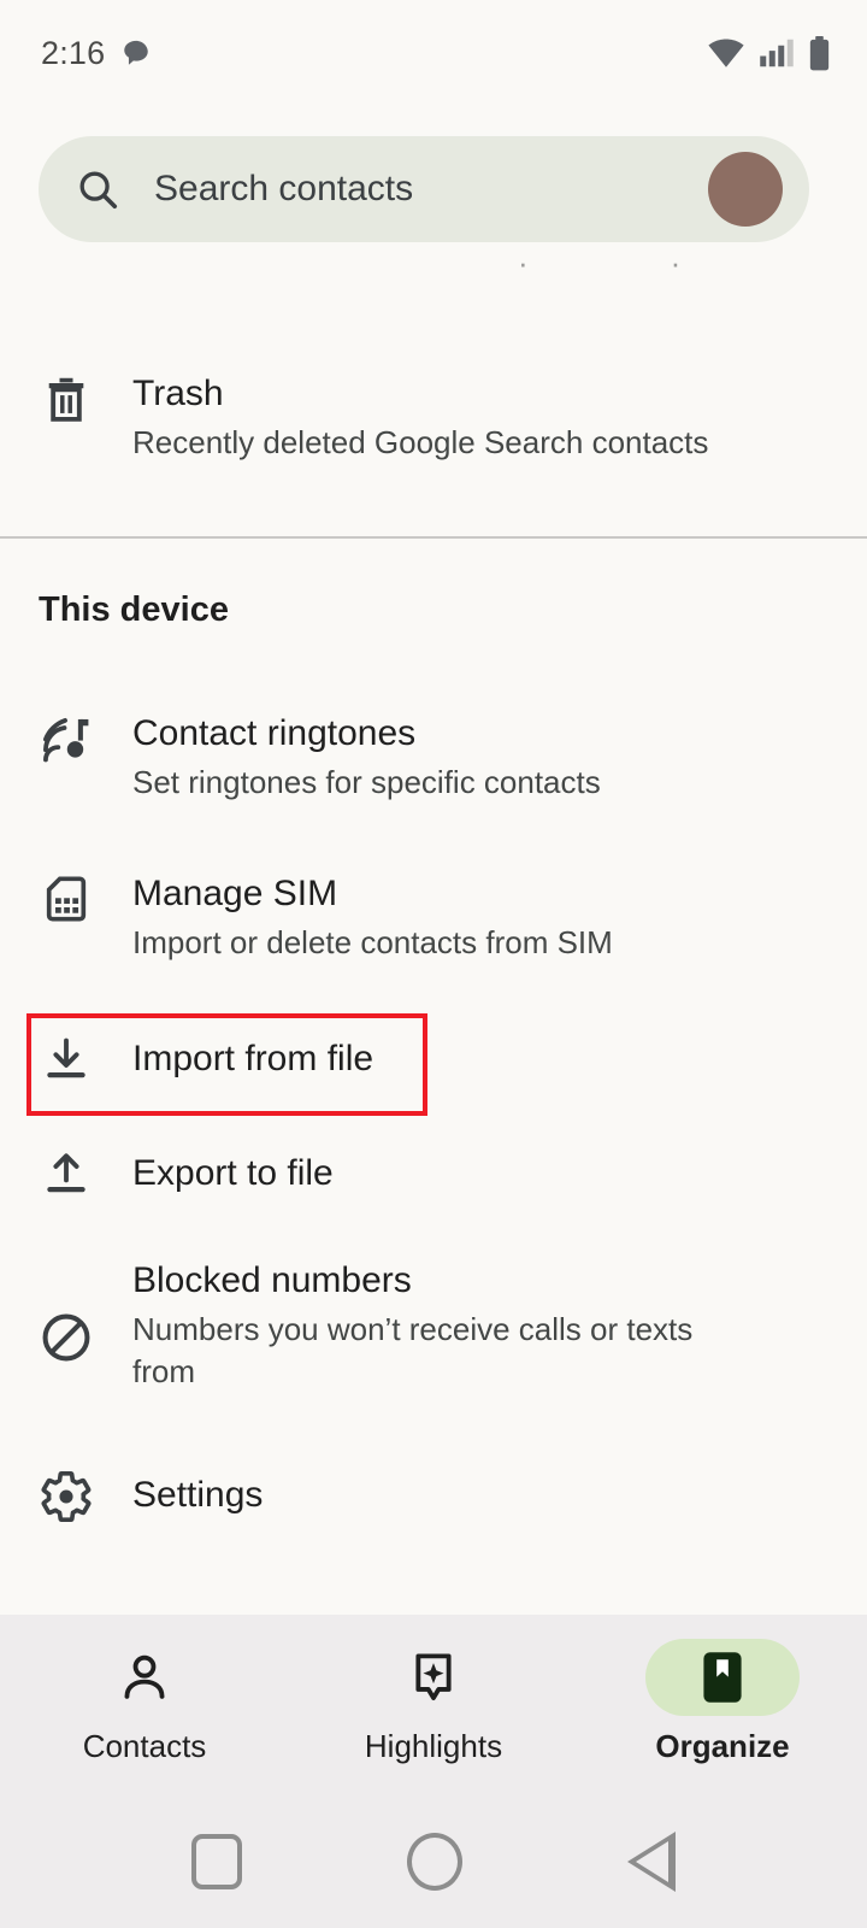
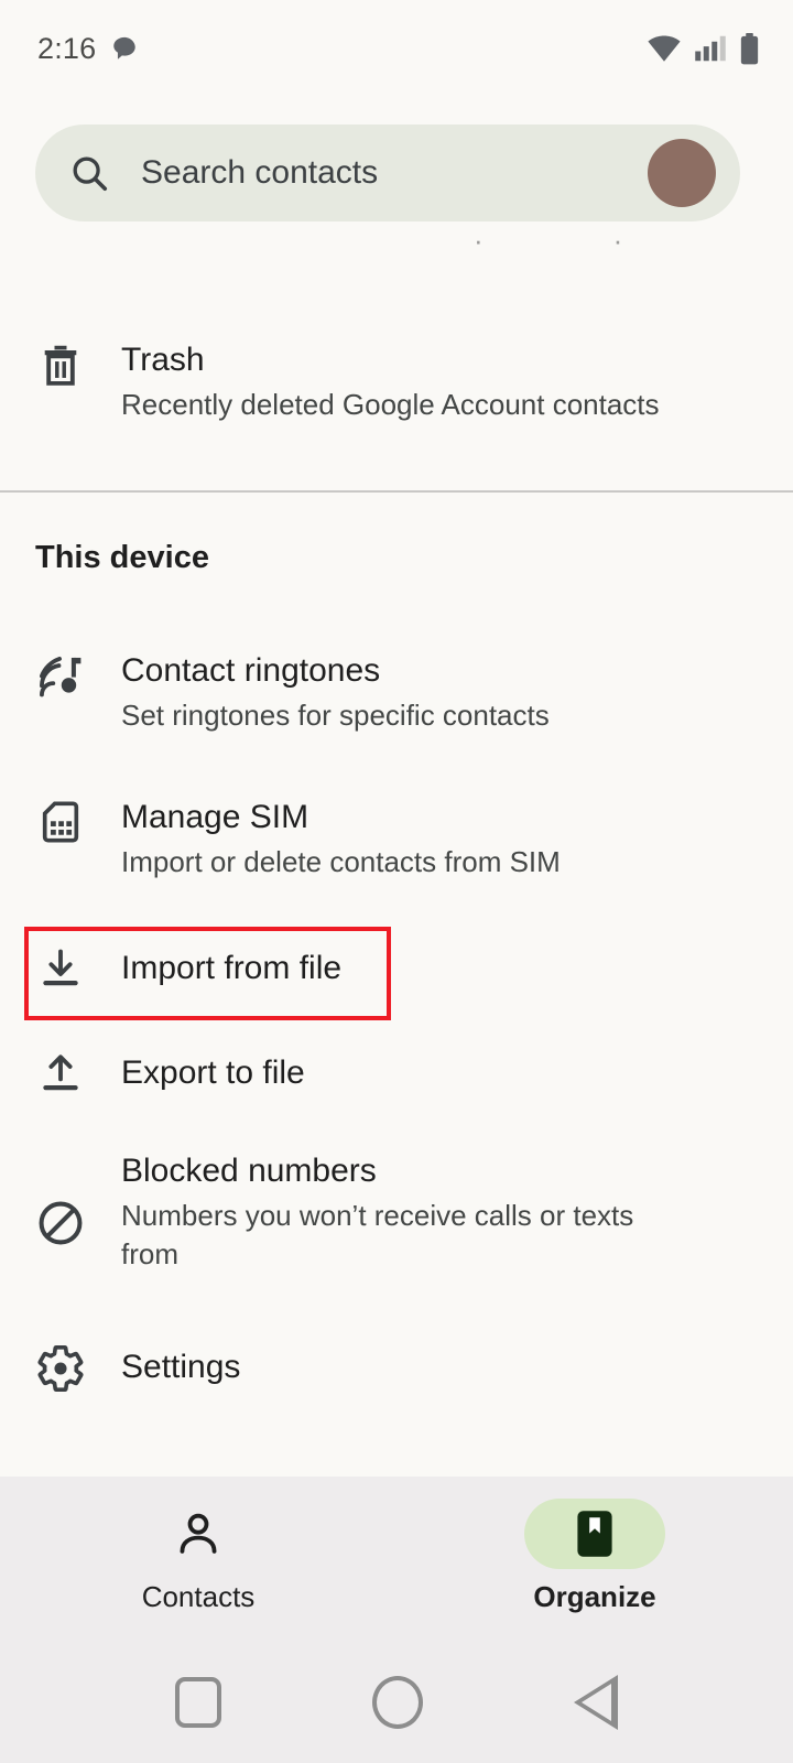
  2:16
  Search contacts
  ··
  Trash
- Recently deleted Google Search contacts
+ Recently deleted Google Account contacts
  This device
  Contact ringtones
  Set ringtones for specific contacts
  Manage SIM
  Import or delete contacts from SIM
  Import from file
  Export to file
  Blocked numbers
  Numbers you won’t receive calls or texts from
  Settings
  Contacts
- Highlights
  Organize
